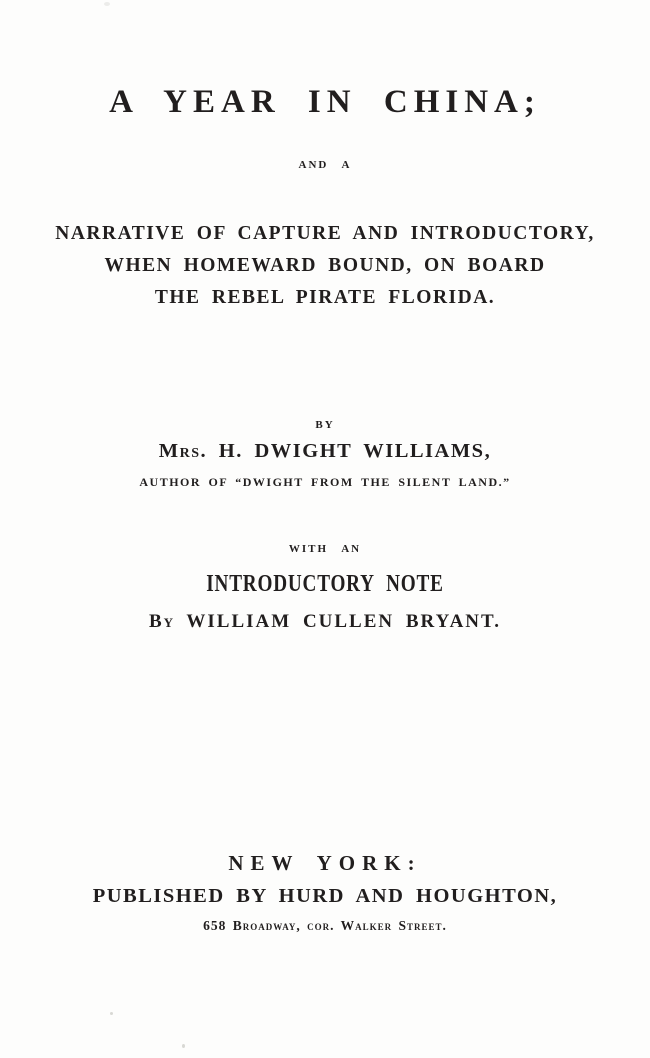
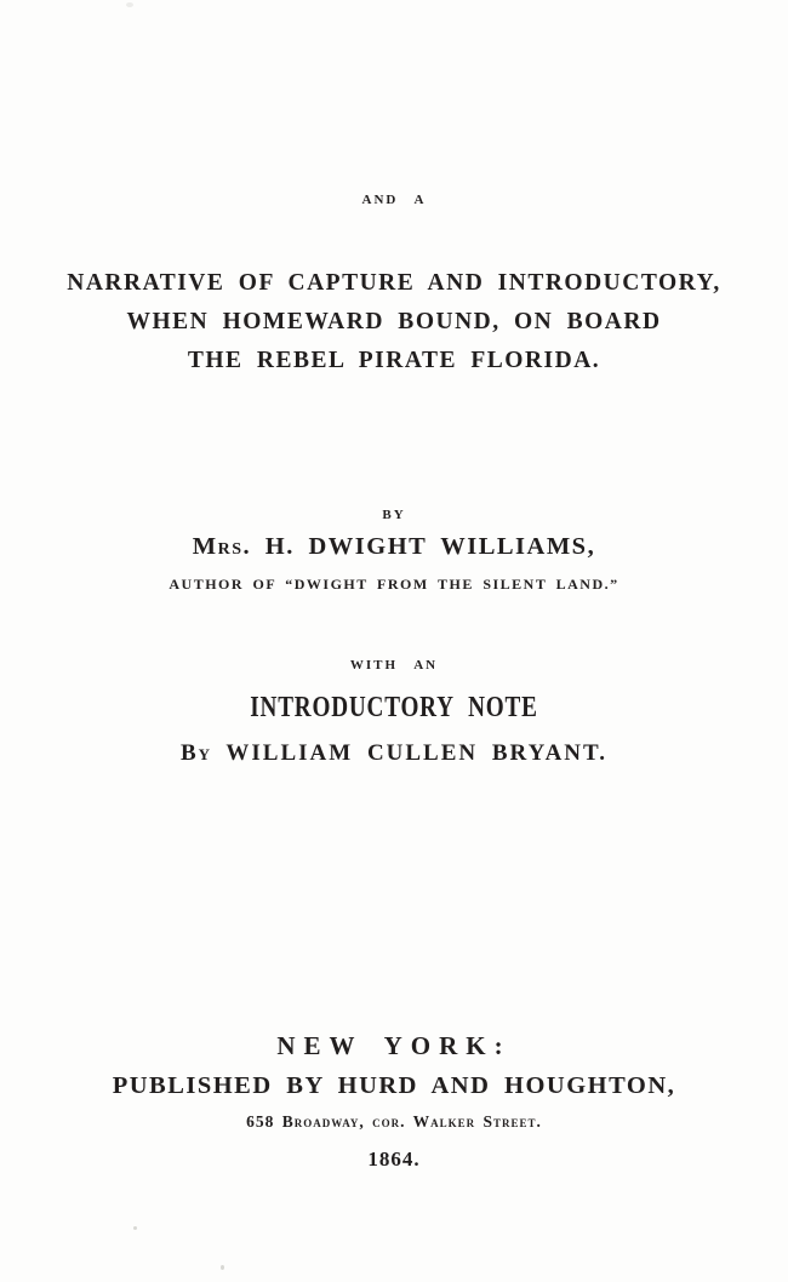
- A YEAR IN CHINA;
  AND A
  NARRATIVE OF CAPTURE AND INTRODUCTORY,
  WHEN HOMEWARD BOUND, ON BOARD
  THE REBEL PIRATE FLORIDA.
  BY
  Mrs. H. DWIGHT WILLIAMS,
  AUTHOR OF “DWIGHT FROM THE SILENT LAND.”
  WITH AN
  INTRODUCTORY NOTE
  By WILLIAM CULLEN BRYANT.
  NEW YORK:
  PUBLISHED BY HURD AND HOUGHTON,
  658 Broadway, cor. Walker Street.
+ 1864.
